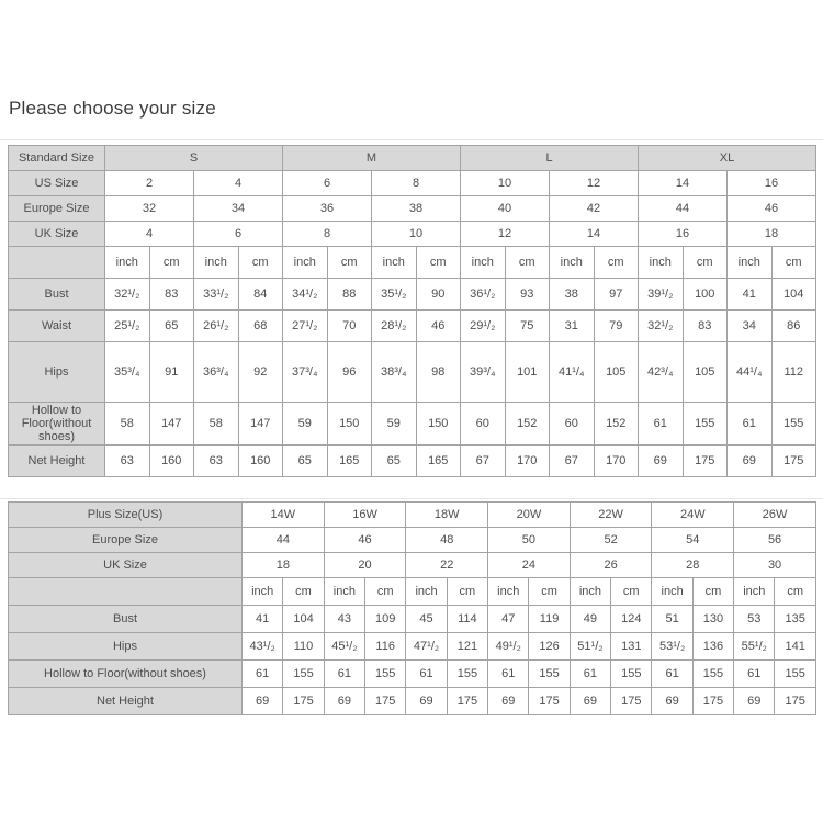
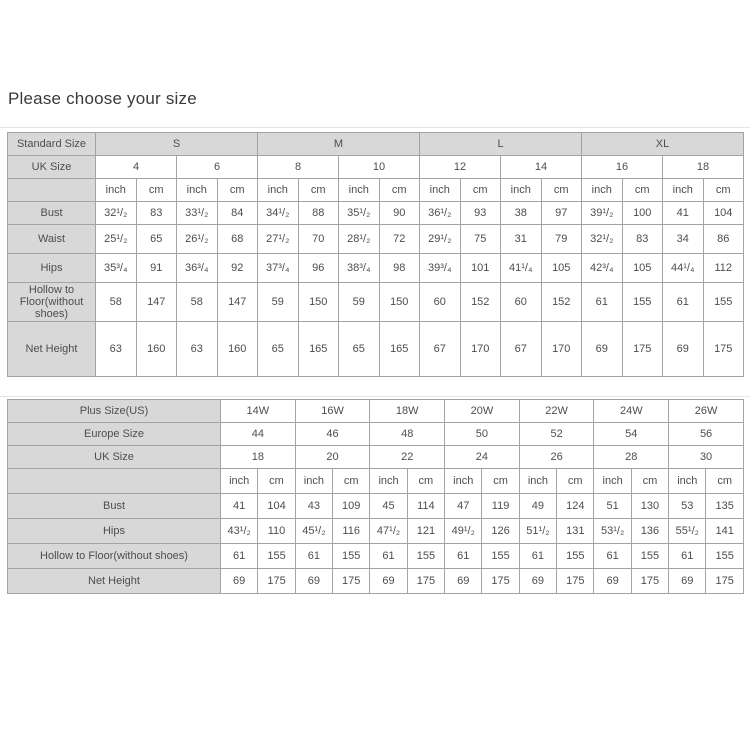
  Please choose your size
  Standard Size	S	M	L	XL
- US Size	2	4	6	8	10	12	14	16
- Europe Size	32	34	36	38	40	42	44	46
  UK Size	4	6	8	10	12	14	16	18
  	inch	cm	inch	cm	inch	cm	inch	cm	inch	cm	inch	cm	inch	cm	inch	cm
  Bust	32¹/₂	83	33¹/₂	84	34¹/₂	88	35¹/₂	90	36¹/₂	93	38	97	39¹/₂	100	41	104
- Waist	25¹/₂	65	26¹/₂	68	27¹/₂	70	28¹/₂	46	29¹/₂	75	31	79	32¹/₂	83	34	86
+ Waist	25¹/₂	65	26¹/₂	68	27¹/₂	70	28¹/₂	72	29¹/₂	75	31	79	32¹/₂	83	34	86
  Hips	35³/₄	91	36³/₄	92	37³/₄	96	38³/₄	98	39³/₄	101	41¹/₄	105	42³/₄	105	44¹/₄	112
  Hollow to Floor(without shoes)	58	147	58	147	59	150	59	150	60	152	60	152	61	155	61	155
  Net Height	63	160	63	160	65	165	65	165	67	170	67	170	69	175	69	175
  Plus Size(US)	14W	16W	18W	20W	22W	24W	26W
  Europe Size	44	46	48	50	52	54	56
  UK Size	18	20	22	24	26	28	30
  	inch	cm	inch	cm	inch	cm	inch	cm	inch	cm	inch	cm	inch	cm
  Bust	41	104	43	109	45	114	47	119	49	124	51	130	53	135
  Hips	43¹/₂	110	45¹/₂	116	47¹/₂	121	49¹/₂	126	51¹/₂	131	53¹/₂	136	55¹/₂	141
  Hollow to Floor(without shoes)	61	155	61	155	61	155	61	155	61	155	61	155	61	155
  Net Height	69	175	69	175	69	175	69	175	69	175	69	175	69	175
